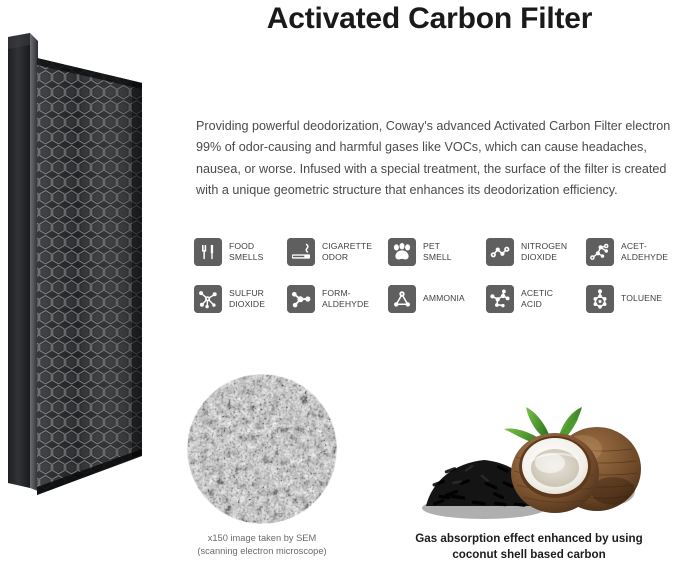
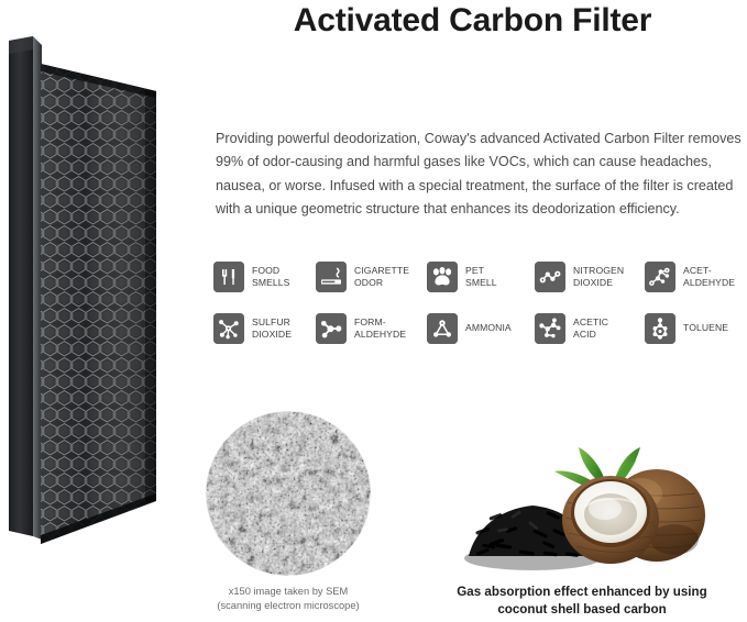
  Activated Carbon Filter
- Providing powerful deodorization, Coway's advanced Activated Carbon Filter electron 99% of odor-causing and harmful gases like VOCs, which can cause headaches, nausea, or worse. Infused with a special treatment, the surface of the filter is created with a unique geometric structure that enhances its deodorization efficiency.
+ Providing powerful deodorization, Coway's advanced Activated Carbon Filter removes 99% of odor-causing and harmful gases like VOCs, which can cause headaches, nausea, or worse. Infused with a special treatment, the surface of the filter is created with a unique geometric structure that enhances its deodorization efficiency.
  FOOD
  SMELLS
  CIGARETTE
  ODOR
  PET
  SMELL
  NITROGEN
  DIOXIDE
  ACET-
  ALDEHYDE
  SULFUR
  DIOXIDE
  FORM-
  ALDEHYDE
  AMMONIA
  ACETIC
  ACID
  TOLUENE
  x150 image taken by SEM
  (scanning electron microscope)
  Gas absorption effect enhanced by using
  coconut shell based carbon
